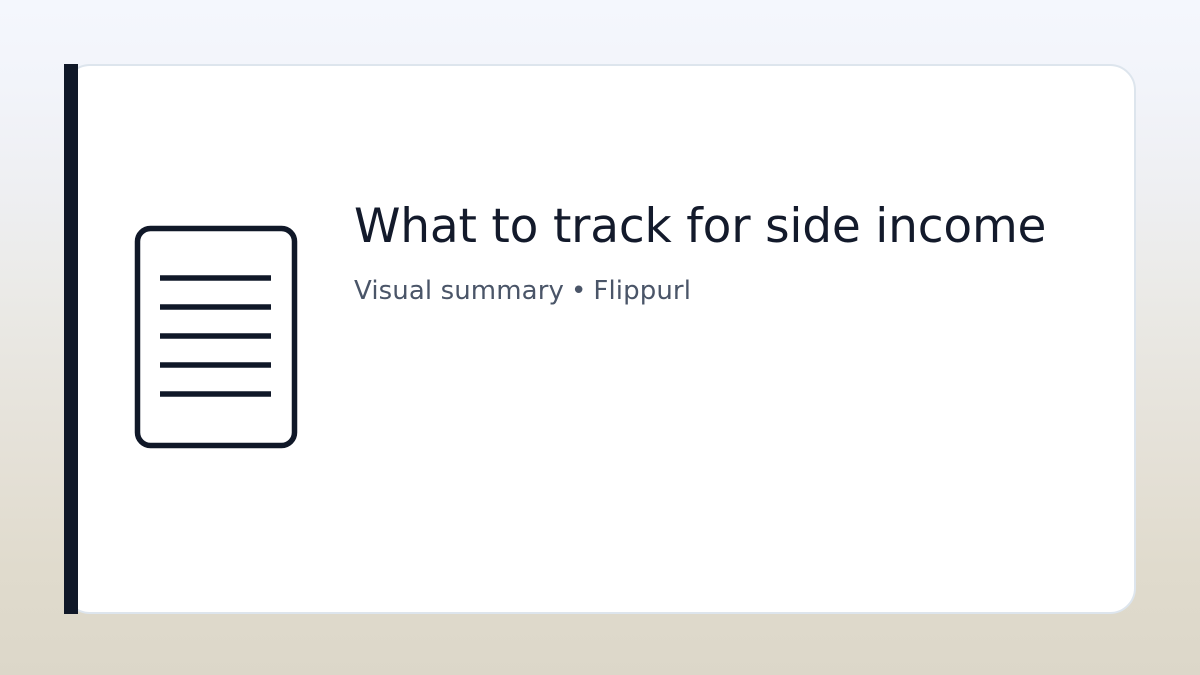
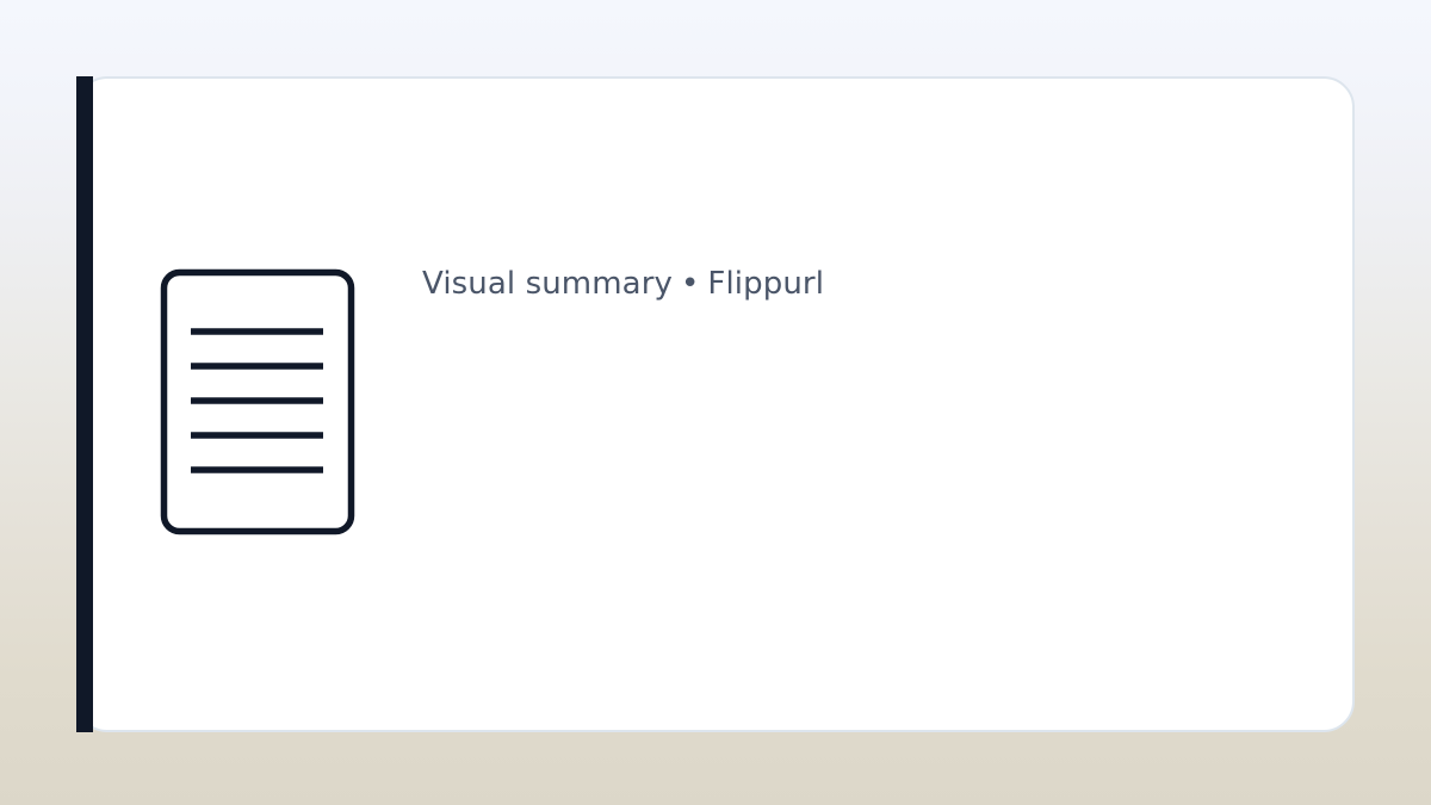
- What to track for side income
  Visual summary • Flippurl
